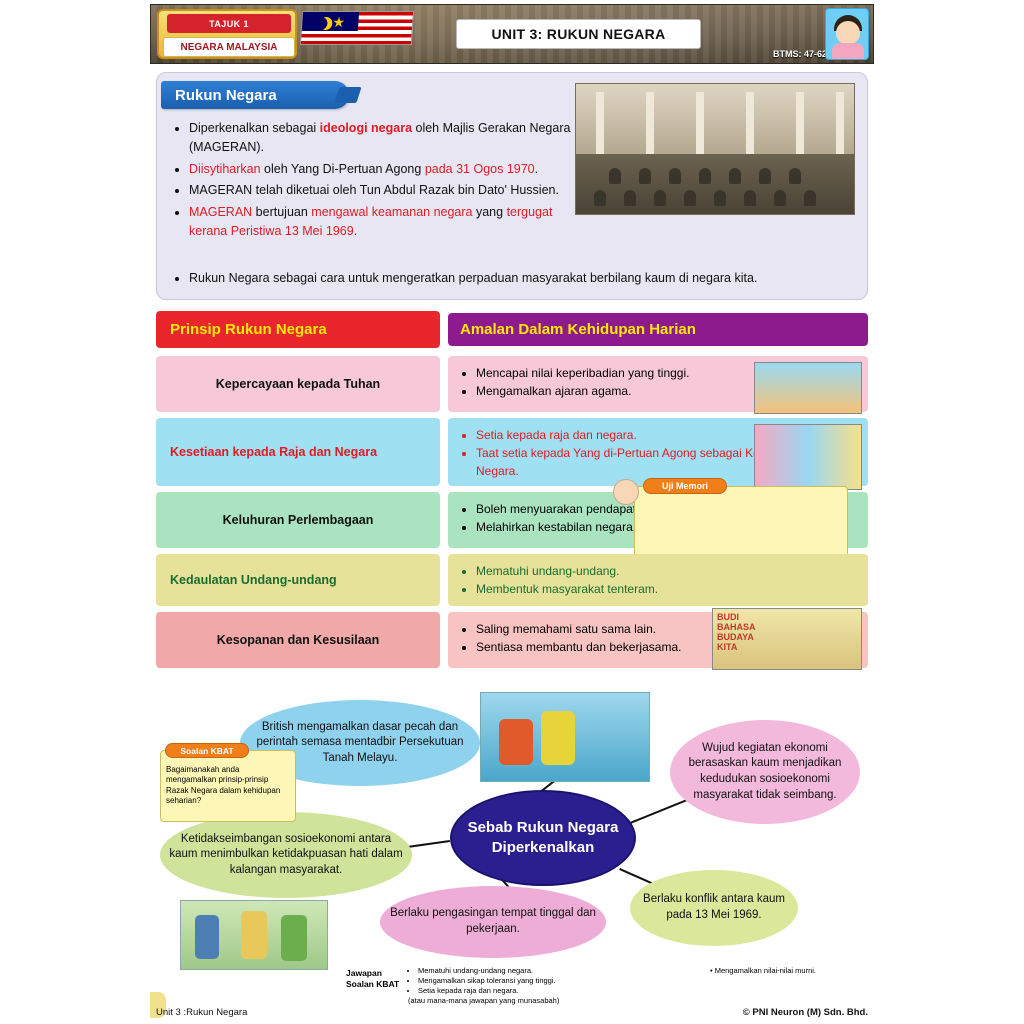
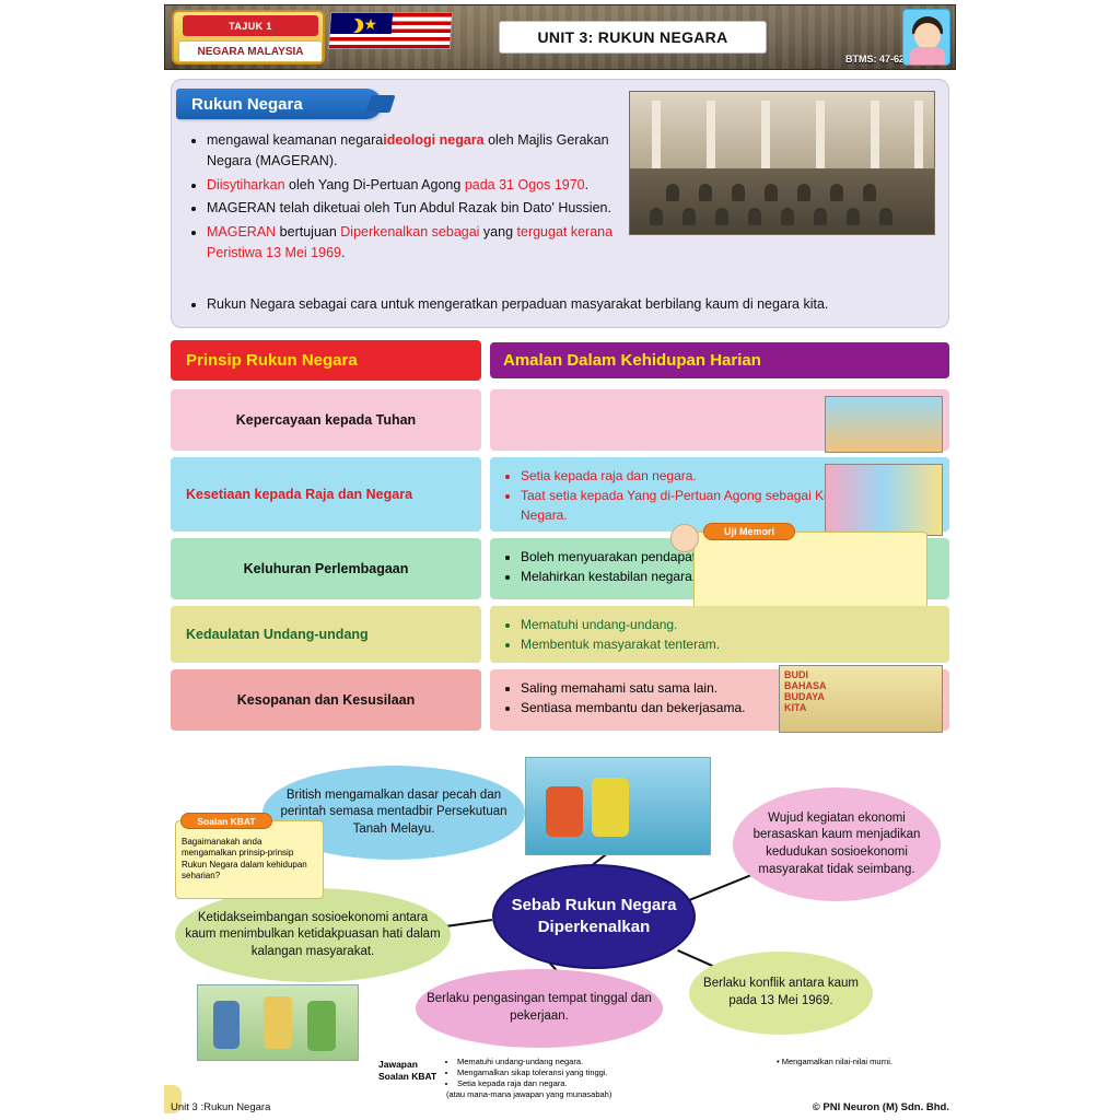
  TAJUK 1
  NEGARA MALAYSIA
  UNIT 3: RUKUN NEGARA
  BTMS: 47-6
  Rukun Negara
- Diperkenalkan sebagai ideologi negara oleh Majlis Gerakan Negara (MAGERAN).
+ mengawal keamanan negaraideologi negara oleh Majlis Gerakan Negara (MAGERAN).
  Diisytiharkan oleh Yang Di-Pertuan Agong pada 31 Ogos 1970.
  MAGERAN telah diketuai oleh Tun Abdul Razak bin Dato' Hussien.
- MAGERAN bertujuan mengawal keamanan negara yang tergugat kerana Peristiwa 13 Mei 1969.
+ MAGERAN bertujuan Diperkenalkan sebagai yang tergugat kerana Peristiwa 13 Mei 1969.
  Rukun Negara sebagai cara untuk mengeratkan perpaduan masyarakat berbilang kaum di negara kita.
  Prinsip Rukun Negara
  Amalan Dalam Kehidupan Harian
  Kepercayaan kepada Tuhan
- Mencapai nilai keperibadian yang tinggi.
- Mengamalkan ajaran agama.
  Kesetiaan kepada Raja dan Negara
  Setia kepada raja dan negara.
  Taat setia kepada Yang di-Pertuan Agong sebagai K Negara.
  Keluhuran Perlembagaan
  Boleh menyuarakan pendapa
  Melahirkan kestabilan negara
  Uji Memori
  Kedaulatan Undang-undang
  Mematuhi undang-undang.
  Membentuk masyarakat tenteram.
  Kesopanan dan Kesusilaan
  Saling memahami satu sama lain.
  Sentiasa membantu dan bekerjasama.
  BUDI
  BAHASA
  BUDAYA
  KITA
  Sebab Rukun Negara Diperkenalkan
  British mengamalkan dasar pecah dan perintah semasa mentadbir Persekutuan Tanah Melayu.
  Wujud kegiatan ekonomi berasaskan kaum menjadikan kedudukan sosioekonomi masyarakat tidak seimbang.
  Ketidakseimbangan sosioekonomi antara kaum menimbulkan ketidakpuasan hati dalam kalangan masyarakat.
  Berlaku pengasingan tempat tinggal dan pekerjaan.
  Berlaku konflik antara kaum pada 13 Mei 1969.
  Soalan KBAT
- Bagaimanakah anda mengamalkan prinsip-prinsip Razak Negara dalam kehidupan seharian?
+ Bagaimanakah anda mengamalkan prinsip-prinsip Rukun Negara dalam kehidupan seharian?
  Jawapan
  Soalan KBAT
  Mematuhi undang-undang negara.
  Mengamalkan sikap toleransi yang tinggi.
  Setia kepada raja dan negara.
  (atau mana-mana jawapan yang munasabah)
  • Mengamalkan nilai-nilai murni.
  Unit 3 :Rukun Negara
  © PNI Neuron (M) Sdn. Bhd.
